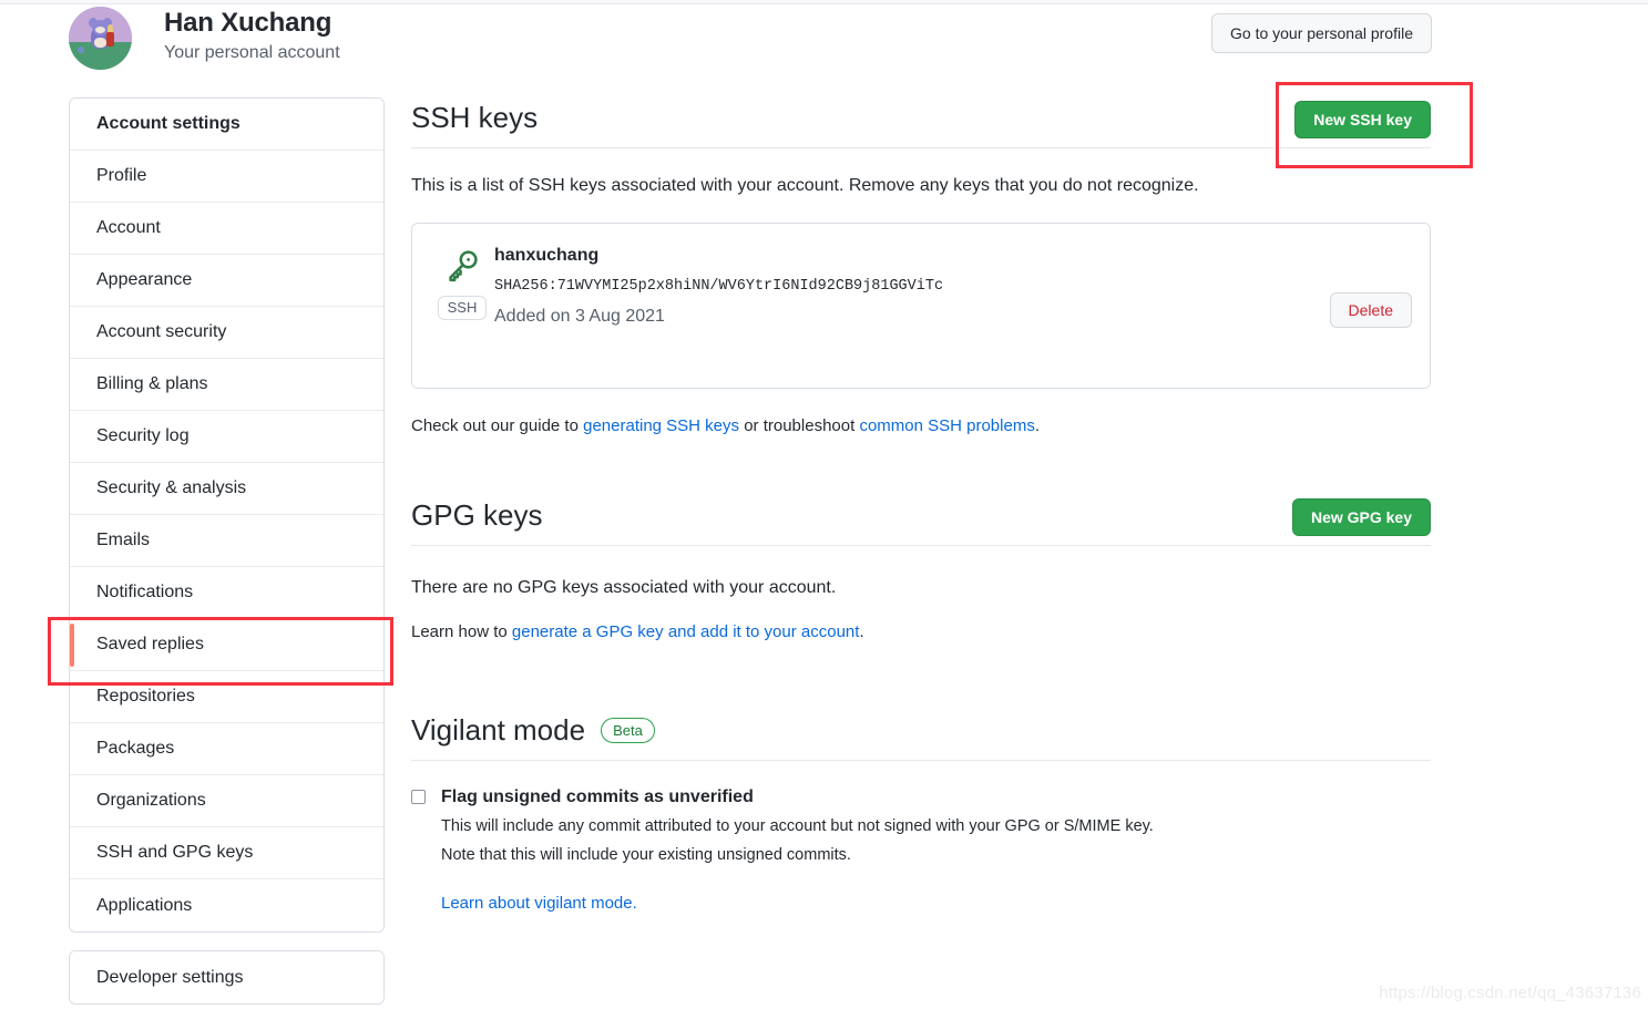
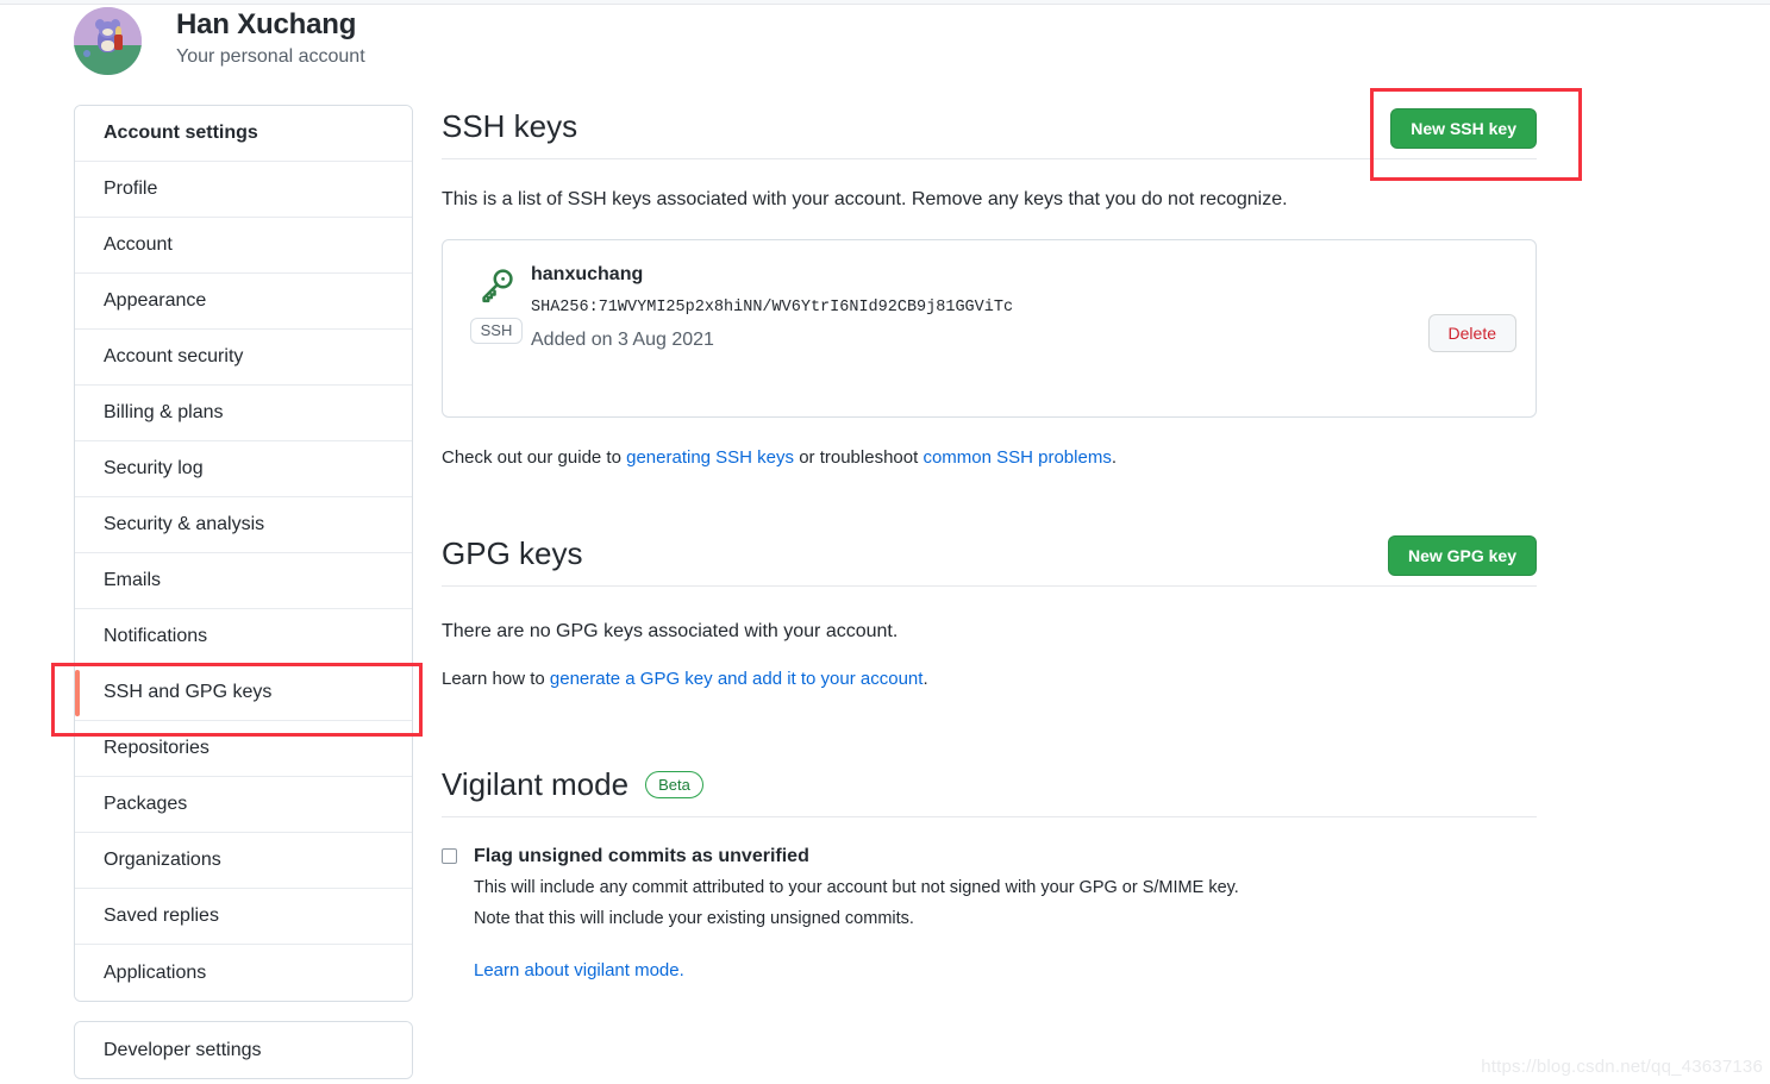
  Han Xuchang
  Your personal account
- Go to your personal profile
  Account settings
  Profile
  Account
  Appearance
  Account security
  Billing & plans
  Security log
  Security & analysis
  Emails
  Notifications
- Saved replies
+ SSH and GPG keys
  Repositories
  Packages
  Organizations
- SSH and GPG keys
+ Saved replies
  Applications
  Developer settings
  SSH keys
  New SSH key
  This is a list of SSH keys associated with your account. Remove any keys that you do not recognize.
  SSH
  hanxuchang
  SHA256:71WVYMI25p2x8hiNN/WV6YtrI6NId92CB9j81GGViTc
  Added on 3 Aug 2021
  Delete
  Check out our guide to generating SSH keys or troubleshoot common SSH problems.
  GPG keys
  New GPG key
  There are no GPG keys associated with your account.
  Learn how to generate a GPG key and add it to your account.
  Vigilant mode
  Beta
  Flag unsigned commits as unverified
  This will include any commit attributed to your account but not signed with your GPG or S/MIME key.
  Note that this will include your existing unsigned commits.
  Learn about vigilant mode.
